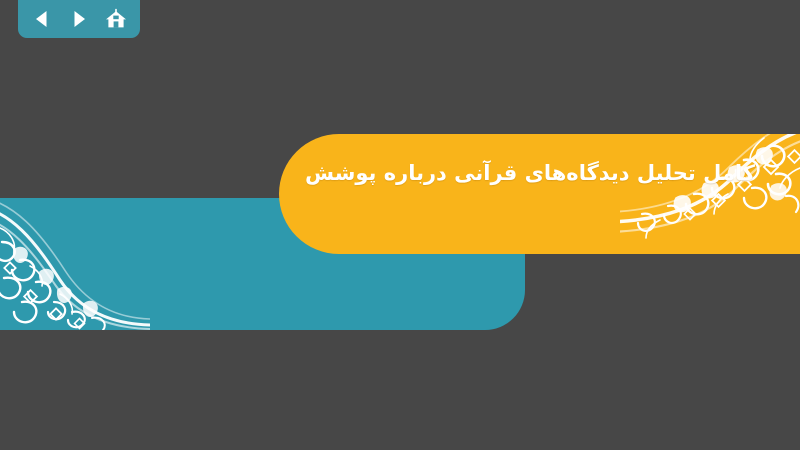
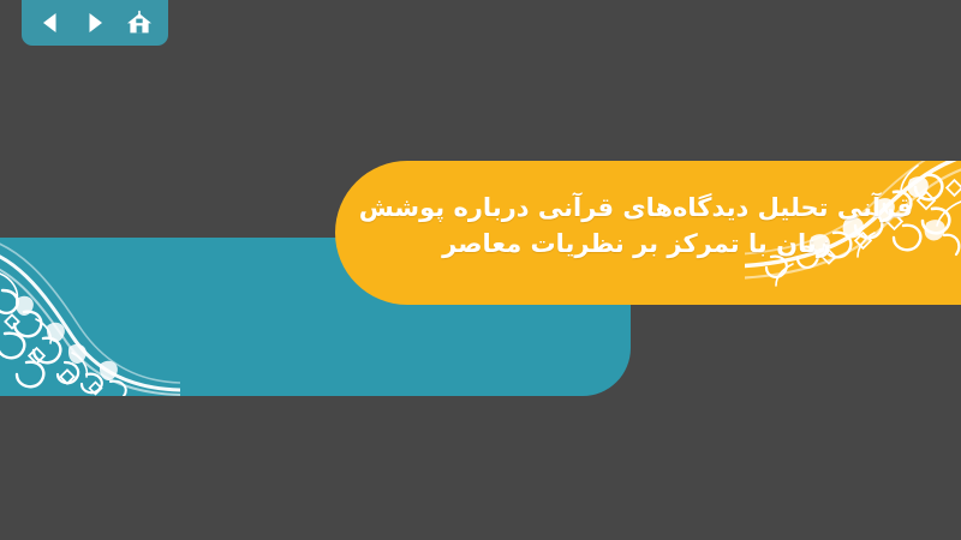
- کامل تحلیل دیدگاه‌های قرآنی درباره پوشش
+ قرآنی تحلیل دیدگاه‌های قرآنی درباره پوشش
+ زنان با تمرکز بر نظریات معاصر
